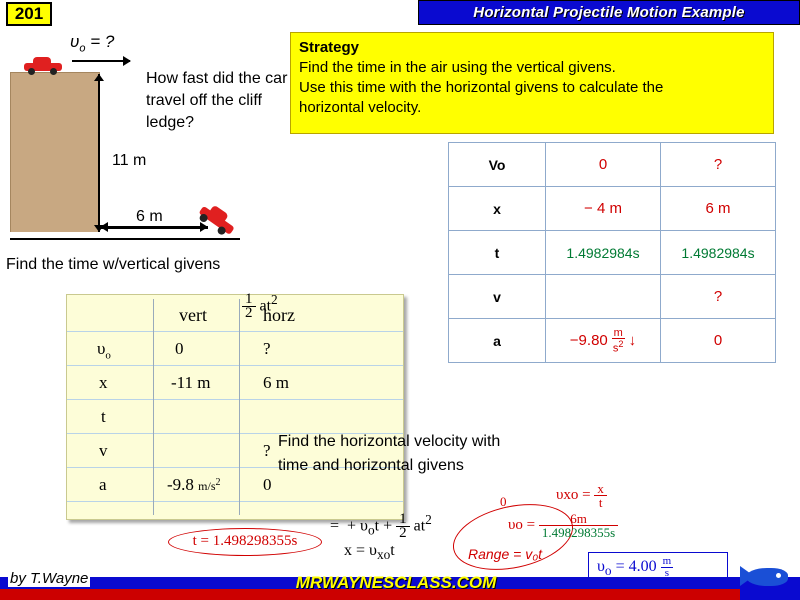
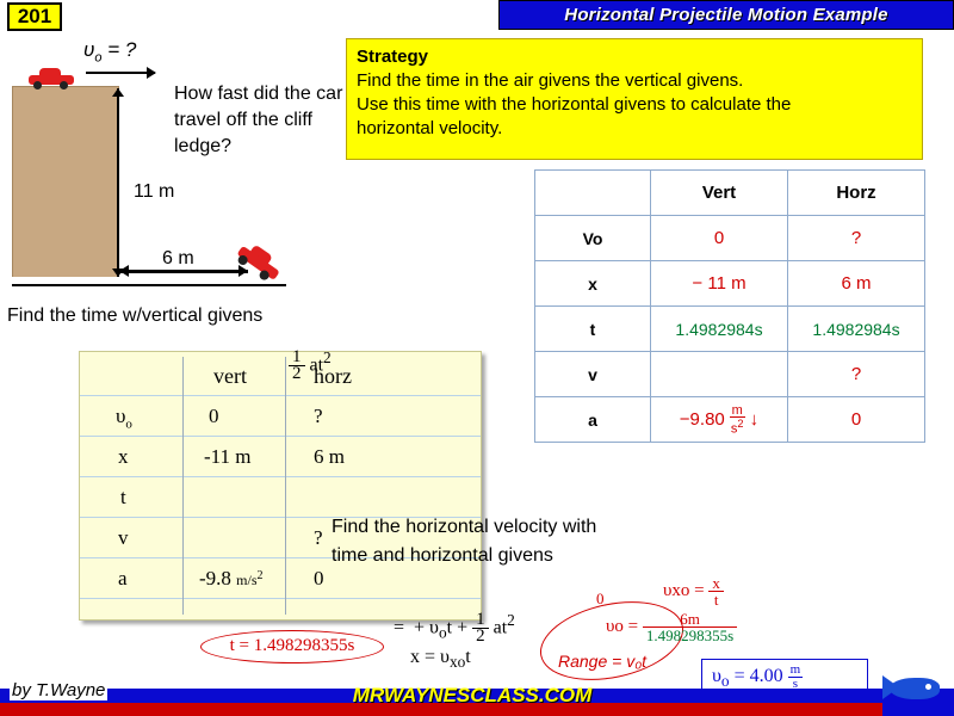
  Horizontal Projectile Motion Example
  201
  υo = ?
  11 m
  6 m
  How fast did the car travel off the cliff ledge?
  Strategy
- Find the time in the air using the vertical givens.
+ Find the time in the air givens the vertical givens.
  Use this time with the horizontal givens to calculate the
  horizontal velocity.
+ 	Vert	Horz
  Vo	0	?
- x	− 4 m	6 m
+ x	− 11 m	6 m
  t	1.4982984s	1.4982984s
  v		?
  a	−9.80 ms2 ↓	0
  Find the time w/vertical givens
  vert
  horz
  υo
  0
  ?
  x
  -11 m
  6 m
  t
  v
  ?
  a
  -9.8 m/s2
  0
  Find the horizontal velocity with
  time and horizontal givens
  1
  2
  at2
  0
  = + υot +
  1
  2
  at2
  x = υxot
  t = 1.498298355s
  Range = v₀t
  υxo =
  x
  t
  υo =
  6m
  1.498298355s
  υo = 4.00
  m
  s
  by T.Wayne
  MRWAYNESCLASS.COM
